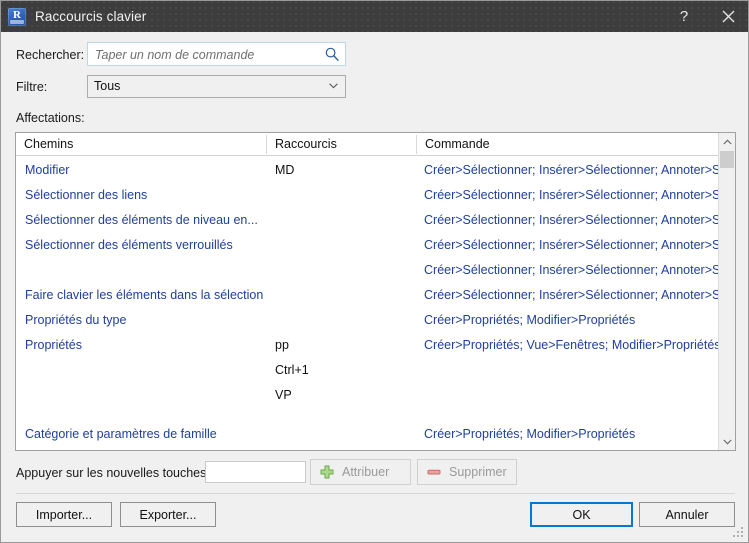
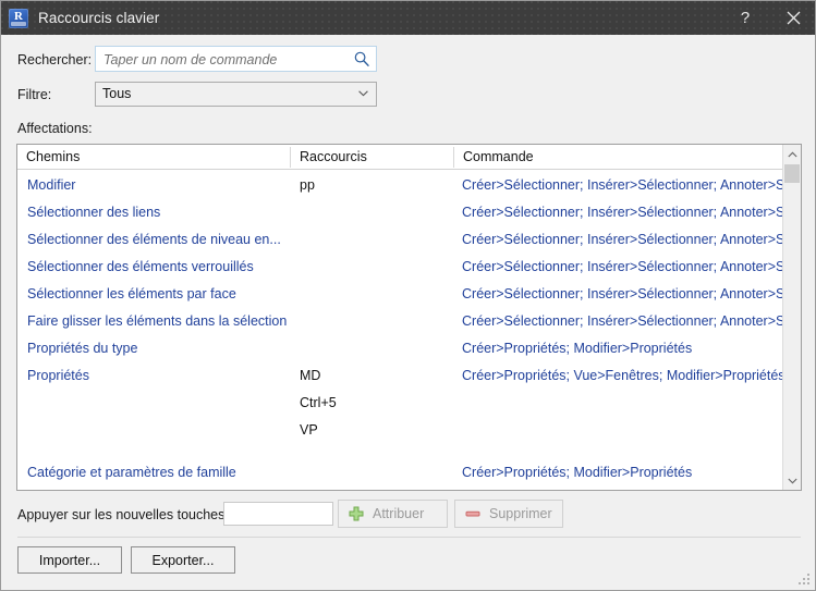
  R
  Raccourcis clavier
  ?
  Rechercher:
  Taper un nom de commande
  Filtre:
  Tous
  Affectations:
  Chemins
  Raccourcis
  Commande
  Modifier
- MD
+ pp
  Créer>Sélectionner; Insérer>Sélectionner; Annoter>S
  Sélectionner des liens
  Créer>Sélectionner; Insérer>Sélectionner; Annoter>S
  Sélectionner des éléments de niveau en...
  Créer>Sélectionner; Insérer>Sélectionner; Annoter>S
  Sélectionner des éléments verrouillés
  Créer>Sélectionner; Insérer>Sélectionner; Annoter>S
+ Sélectionner les éléments par face
  Créer>Sélectionner; Insérer>Sélectionner; Annoter>S
- Faire clavier les éléments dans la sélection
+ Faire glisser les éléments dans la sélection
  Créer>Sélectionner; Insérer>Sélectionner; Annoter>S
  Propriétés du type
  Créer>Propriétés; Modifier>Propriétés
  Propriétés
- pp
+ MD
- Ctrl+1
+ Ctrl+5
  VP
  Créer>Propriétés; Vue>Fenêtres; Modifier>Propriété
  Catégorie et paramètres de famille
  Créer>Propriétés; Modifier>Propriétés
  Appuyer sur les nouvelles touches
  Attribuer
  Supprimer
  Importer...
  Exporter...
- OK
- Annuler
